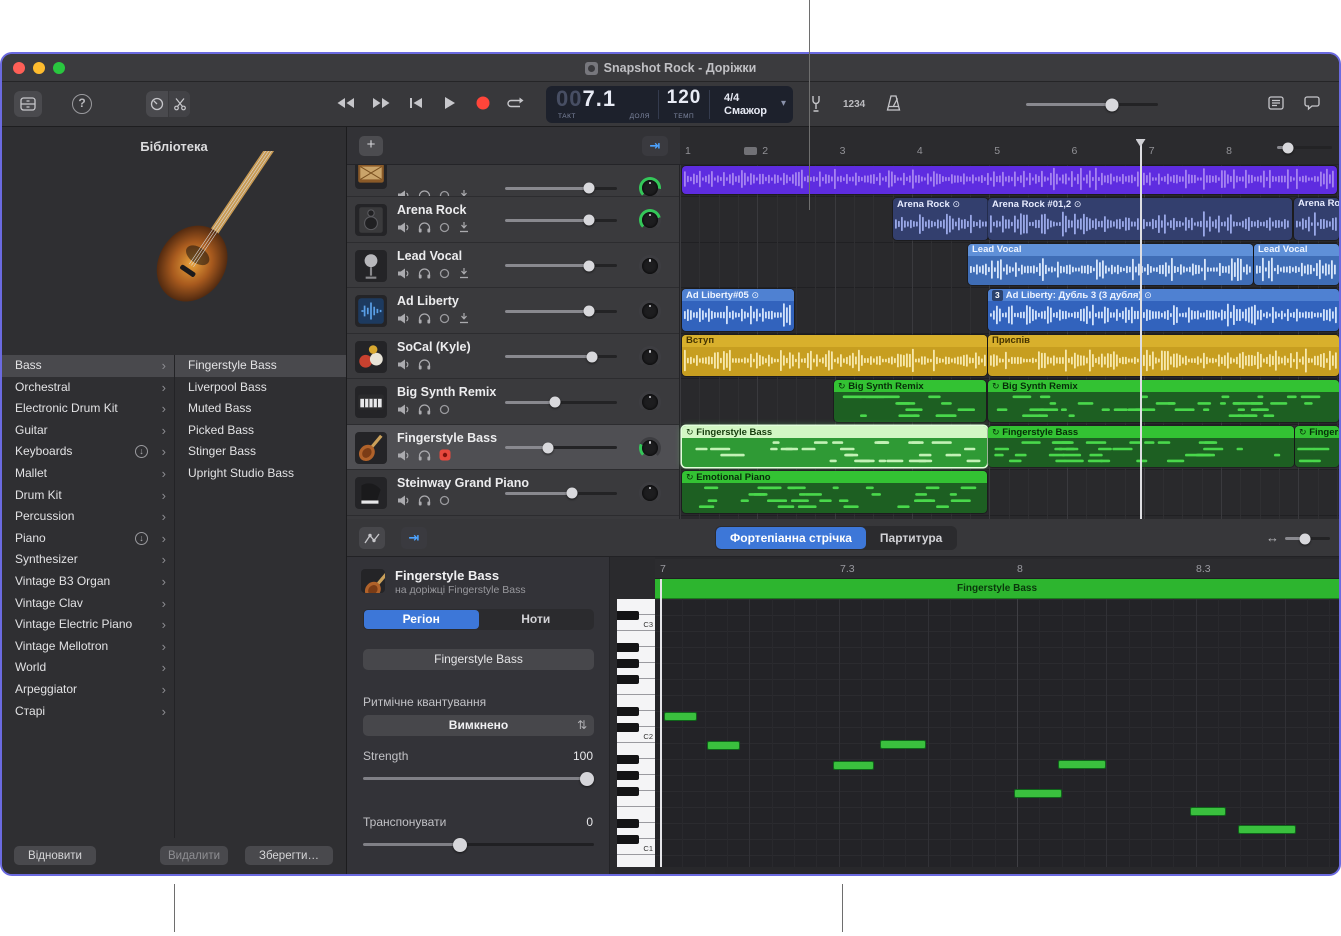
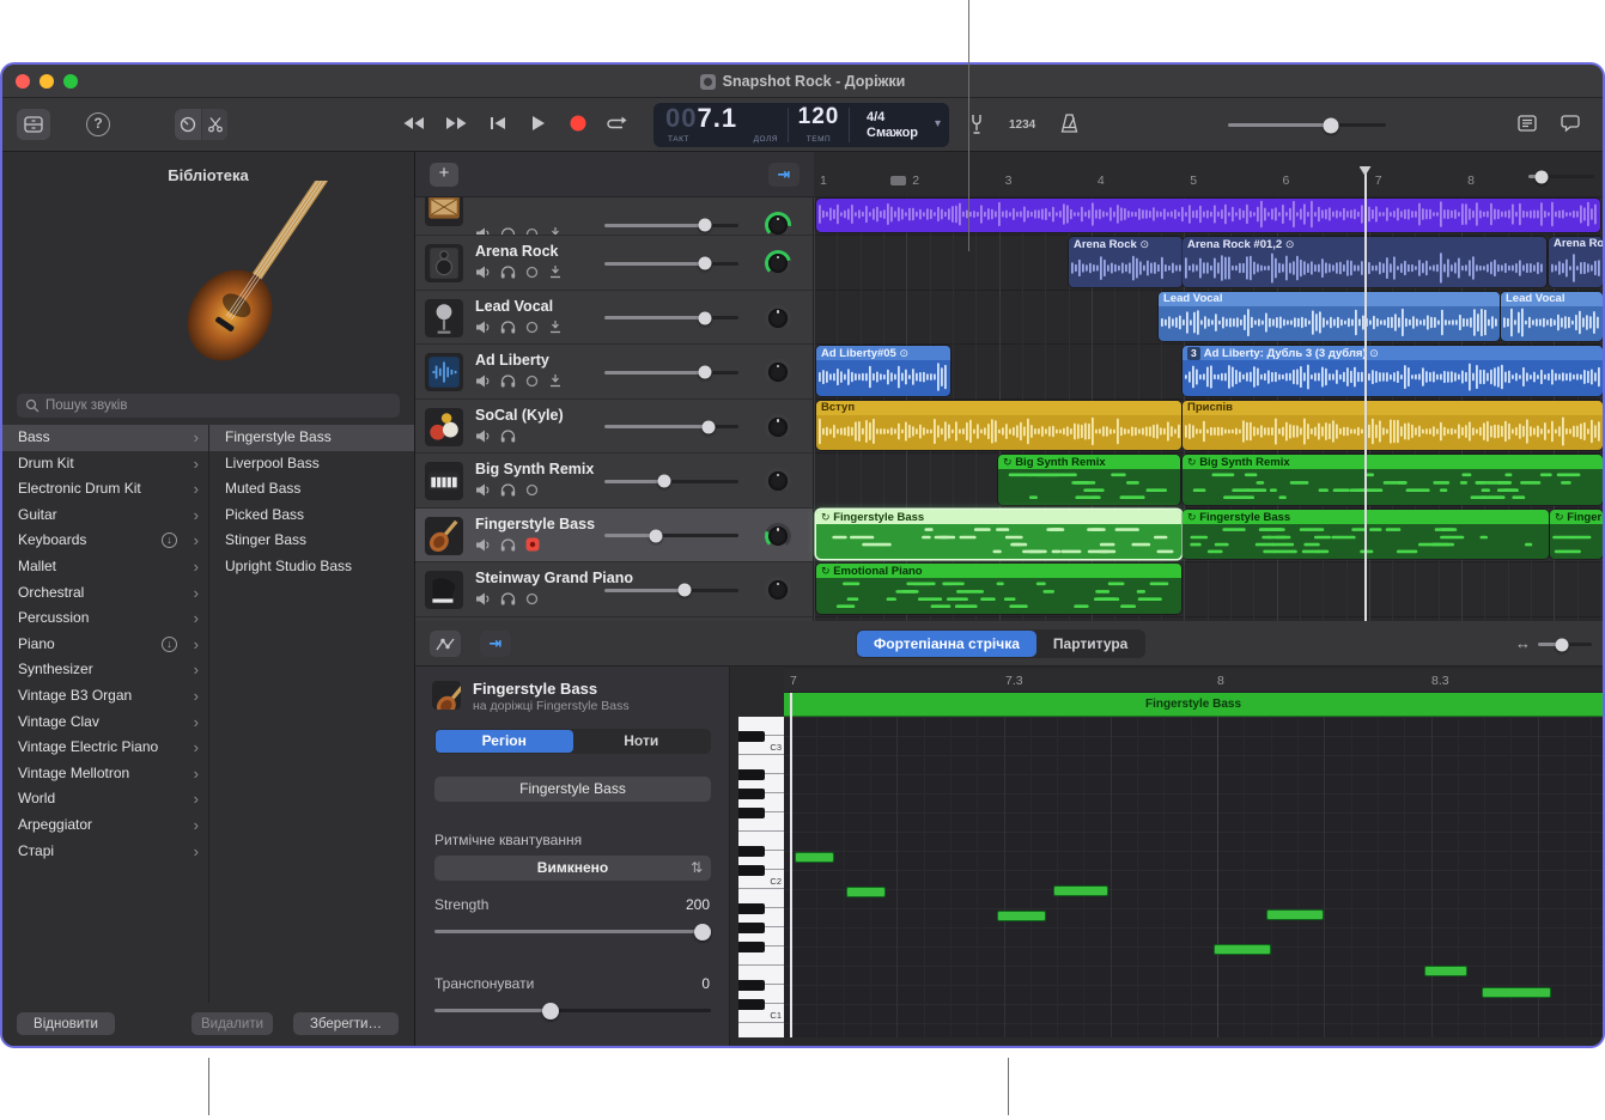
  Snapshot Rock - Доріжки
  ?
  007.1
  120
  4/4
  Смажор
  ▾
  1234
  Бібліотека
+ Пошук звуків
  Bass
  ›
- Orchestral
+ Drum Kit
  ›
  Electronic Drum Kit
  ›
  Guitar
  ›
  Keyboards
  ↓
  ›
  Mallet
  ›
- Drum Kit
+ Orchestral
  ›
  Percussion
  ›
  Piano
  ↓
  ›
  Synthesizer
  ›
  Vintage B3 Organ
  ›
  Vintage Clav
  ›
  Vintage Electric Piano
  ›
  Vintage Mellotron
  ›
  World
  ›
  Arpeggiator
  ›
  Старі
  ›
  Fingerstyle Bass
  Liverpool Bass
  Muted Bass
  Picked Bass
  Stinger Bass
  Upright Studio Bass
  Відновити
  Видалити
  Зберегти…
  +
  ⇥
  1
  2
  3
  4
  5
  6
  7
  8
  Arena Rock
  Lead Vocal
  Ad Liberty
  SoCal (Kyle)
  Big Synth Remix
  Fingerstyle Bass
  Steinway Grand Piano
  Arena Rock ⊙
  Arena Rock #01,2 ⊙
  Arena Ro
  Lead Vocal
  Lead Vocal
  Ad Liberty#05 ⊙
  3 Ad Liberty: Дубль 3 (3 дубля ⊙
  Вступ
  Приспів
  ↻ Big Synth Remix
  ↻ Big Synth Remix
  ↻ Fingerstyle Bass
  ↻ Fingerstyle Bass
  ↻ Finger
  ↻ Emotional Piano
  ⇥
  Фортепіанна стрічка
  Партитура
  ↔
  Fingerstyle Bass
  на доріжці Fingerstyle Bass
  Регіон
  Ноти
  Fingerstyle Bass
  Ритмічне квантування
  Вимкнено
  ⇅
  Strength
- 100
+ 200
  Транспонувати
  0
  7
  7.3
  8
  8.3
  Fingerstyle Bass
  C3
  C2
  C1
